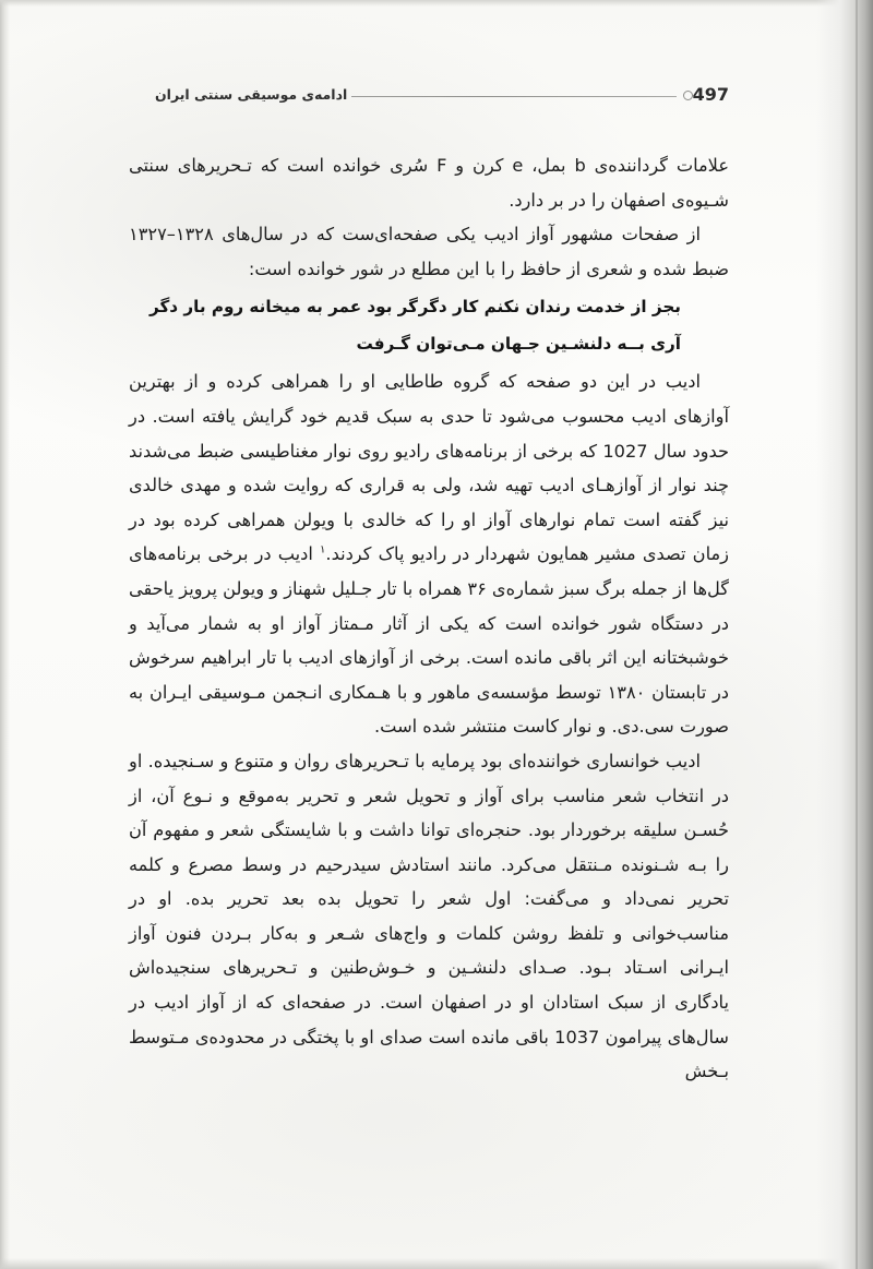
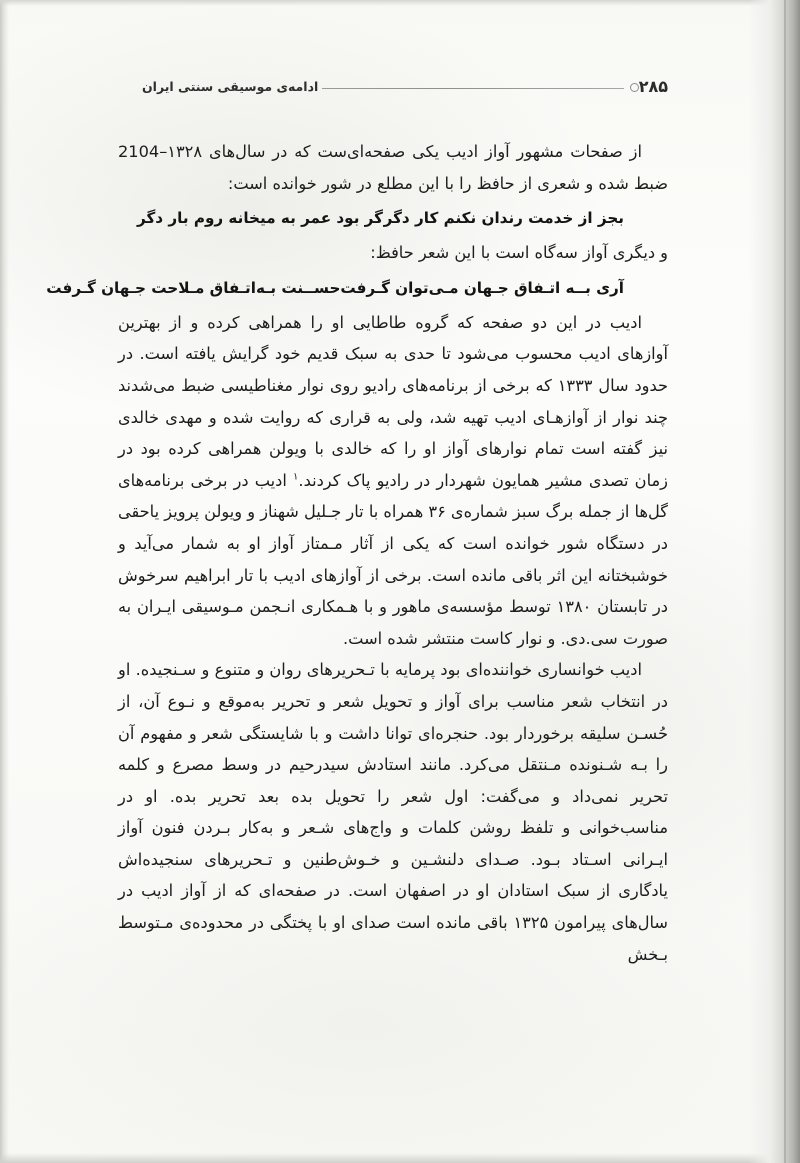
- 497
+ ۲۸۵
  ادامه‌ی موسیقی سنتی ایران
- علامات گرداننده‌ی b بمل، e کرن و F سُری خوانده است که تـحریرهای سنتی شـیوه‌ی اصفهان را در بر دارد.
- از صفحات مشهور آواز ادیب یکی صفحه‌ای‌ست که در سال‌های ۱۳۲۸–۱۳۲۷ ضبط شده و شعری از حافظ را با این مطلع در شور خوانده است:
+ از صفحات مشهور آواز ادیب یکی صفحه‌ای‌ست که در سال‌های ۱۳۲۸–2104 ضبط شده و شعری از حافظ را با این مطلع در شور خوانده است:
  بجز از خدمت رندان نکنم کار دگر
  گر بود عمر به میخانه روم بار دگر
+ و دیگری آواز سه‌گاه است با این شعر حافظ:
- آری بــه دلنشـین جـهان مـی‌توان گـرفت
+ آری بــه اتـفاق جـهان مـی‌توان گـرفت
+ حســنت بـه‌اتـفاق مـلاحت جـهان گـرفت
- ادیب در این دو صفحه که گروه طاطایی او را همراهی کرده و از بهترین آوازهای ادیب محسوب می‌شود تا حدی به سبک قدیم خود گرایش یافته است. در حدود سال 1027 که برخی از برنامه‌های رادیو روی نوار مغناطیسی ضبط می‌شدند چند نوار از آوازهـای ادیب تهیه شد، ولی به قراری که روایت شده و مهدی خالدی نیز گفته است تمام نوارهای آواز او را که خالدی با ویولن همراهی کرده بود در زمان تصدی مشیر همایون شهردار در رادیو پاک کردند.۱ ادیب در برخی برنامه‌های گل‌ها از جمله برگ سبز شماره‌ی ۳۶ همراه با تار جـلیل شهناز و ویولن پرویز یاحقی در دستگاه شور خوانده است که یکی از آثار مـمتاز آواز او به شمار می‌آید و خوشبختانه این اثر باقی مانده است. برخی از آوازهای ادیب با تار ابراهیم سرخوش در تابستان ۱۳۸۰ توسط مؤسسه‌ی ماهور و با هـمکاری انـجمن مـوسیقی ایـران به صورت سی‌.دی. و نوار کاست منتشر شده است.
+ ادیب در این دو صفحه که گروه طاطایی او را همراهی کرده و از بهترین آوازهای ادیب محسوب می‌شود تا حدی به سبک قدیم خود گرایش یافته است. در حدود سال ۱۳۳۳ که برخی از برنامه‌های رادیو روی نوار مغناطیسی ضبط می‌شدند چند نوار از آوازهـای ادیب تهیه شد، ولی به قراری که روایت شده و مهدی خالدی نیز گفته است تمام نوارهای آواز او را که خالدی با ویولن همراهی کرده بود در زمان تصدی مشیر همایون شهردار در رادیو پاک کردند.۱ ادیب در برخی برنامه‌های گل‌ها از جمله برگ سبز شماره‌ی ۳۶ همراه با تار جـلیل شهناز و ویولن پرویز یاحقی در دستگاه شور خوانده است که یکی از آثار مـمتاز آواز او به شمار می‌آید و خوشبختانه این اثر باقی مانده است. برخی از آوازهای ادیب با تار ابراهیم سرخوش در تابستان ۱۳۸۰ توسط مؤسسه‌ی ماهور و با هـمکاری انـجمن مـوسیقی ایـران به صورت سی‌.دی. و نوار کاست منتشر شده است.
- ادیب خوانساری خواننده‌ای بود پرمایه با تـحریرهای روان و متنوع و سـنجیده. او در انتخاب شعر مناسب برای آواز و تحویل شعر و تحریر به‌موقع و نـوع آن، از حُسـن سلیقه برخوردار بود. حنجره‌ای توانا داشت و با شایستگی شعر و مفهوم آن را بـه شـنونده مـنتقل می‌کرد. مانند استادش سیدرحیم در وسط مصرع و کلمه تحریر نمی‌داد و می‌گفت: اول شعر را تحویل بده بعد تحریر بده. او در مناسب‌خوانی و تلفظ روشن کلمات و واج‌های شـعر و به‌کار بـردن فنون آواز ایـرانی اسـتاد بـود. صـدای دلنشـین و خـوش‌طنین و تـحریرهای سنجیده‌اش یادگاری از سبک استادان او در اصفهان است. در صفحه‌ای که از آواز ادیب در سال‌های پیرامون 1037 باقی مانده است صدای او با پختگی در محدوده‌ی مـتوسط بـخش
+ ادیب خوانساری خواننده‌ای بود پرمایه با تـحریرهای روان و متنوع و سـنجیده. او در انتخاب شعر مناسب برای آواز و تحویل شعر و تحریر به‌موقع و نـوع آن، از حُسـن سلیقه برخوردار بود. حنجره‌ای توانا داشت و با شایستگی شعر و مفهوم آن را بـه شـنونده مـنتقل می‌کرد. مانند استادش سیدرحیم در وسط مصرع و کلمه تحریر نمی‌داد و می‌گفت: اول شعر را تحویل بده بعد تحریر بده. او در مناسب‌خوانی و تلفظ روشن کلمات و واج‌های شـعر و به‌کار بـردن فنون آواز ایـرانی اسـتاد بـود. صـدای دلنشـین و خـوش‌طنین و تـحریرهای سنجیده‌اش یادگاری از سبک استادان او در اصفهان است. در صفحه‌ای که از آواز ادیب در سال‌های پیرامون ۱۳۲۵ باقی مانده است صدای او با پختگی در محدوده‌ی مـتوسط بـخش
